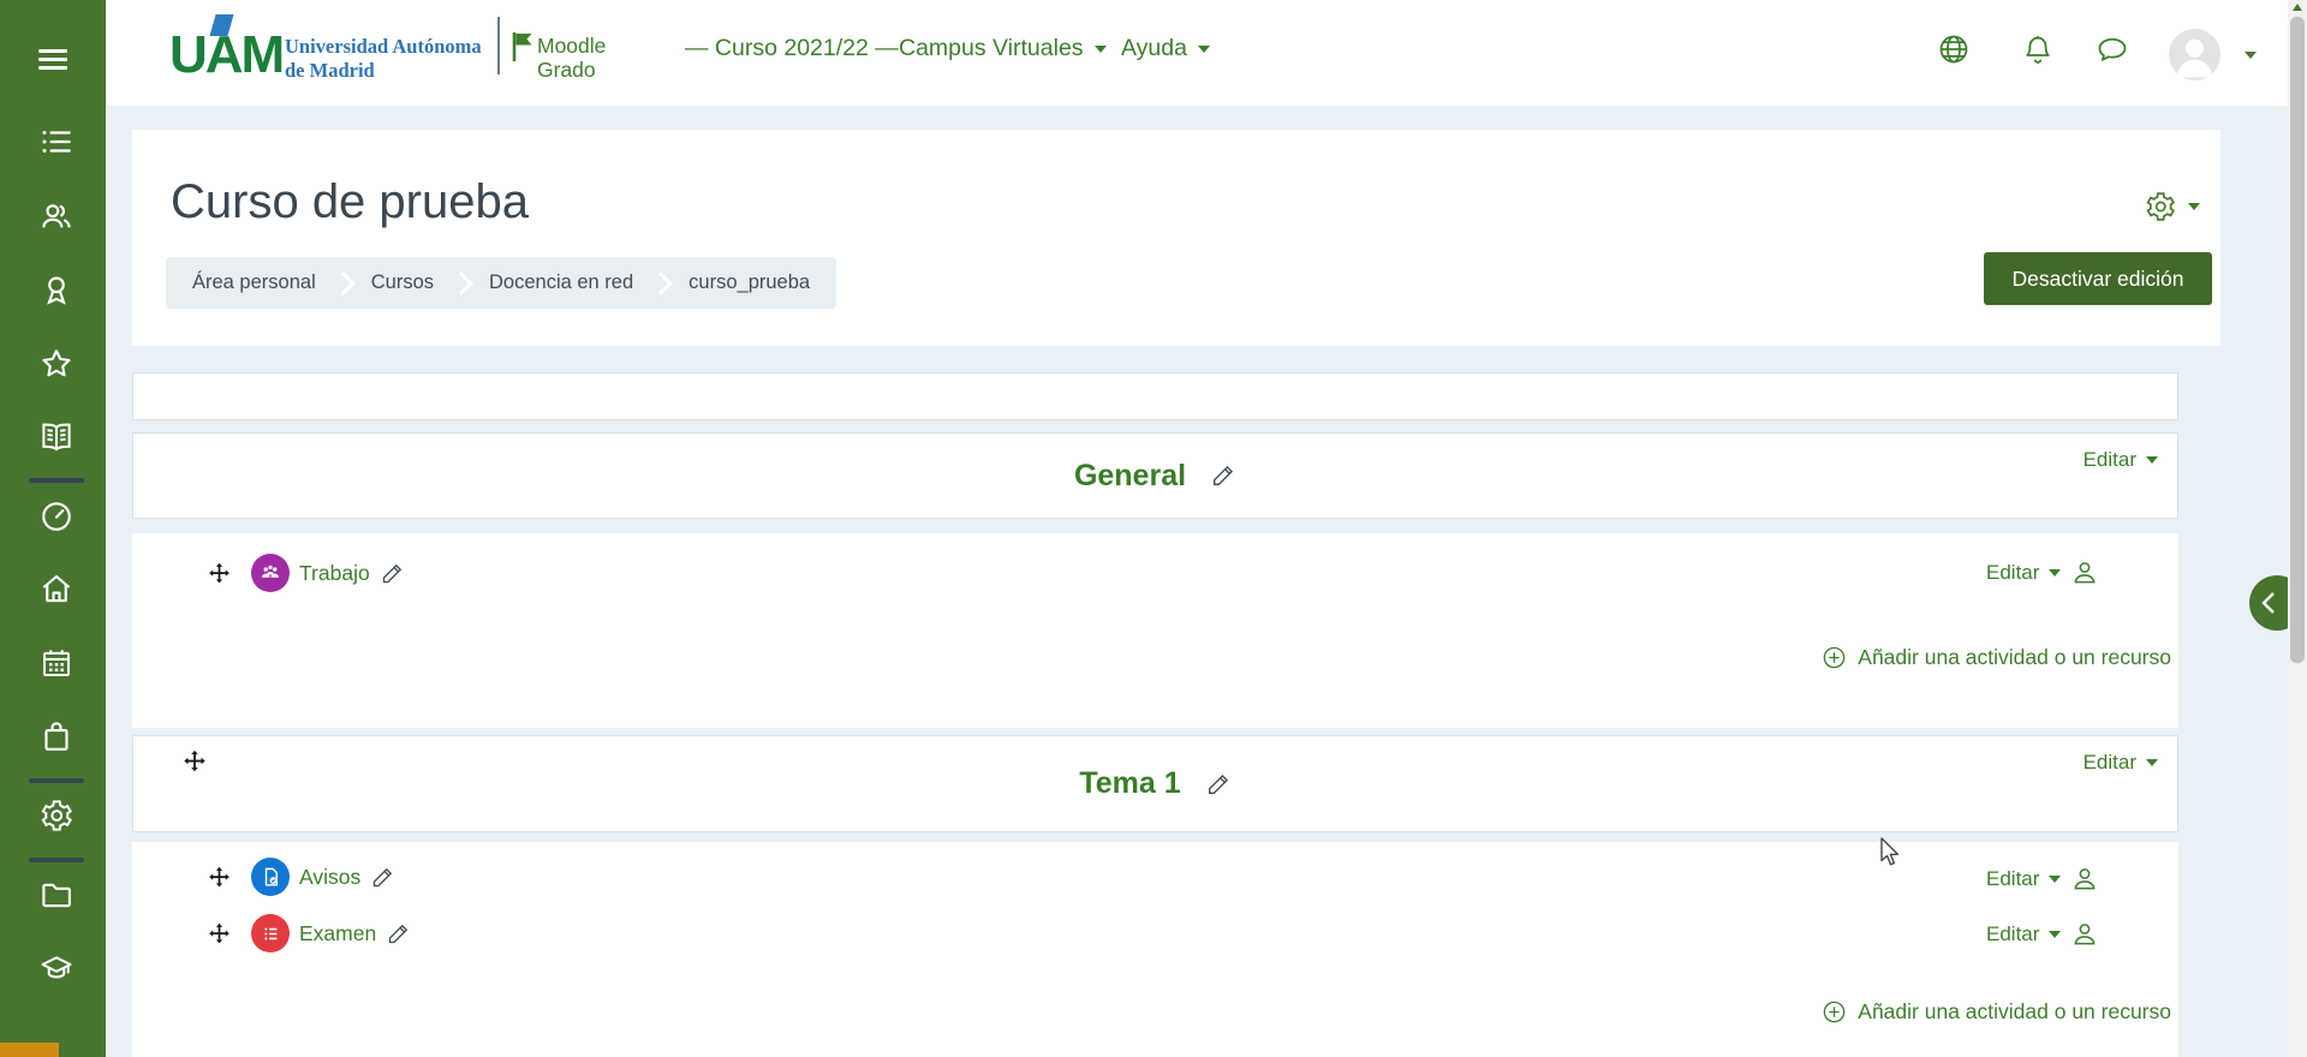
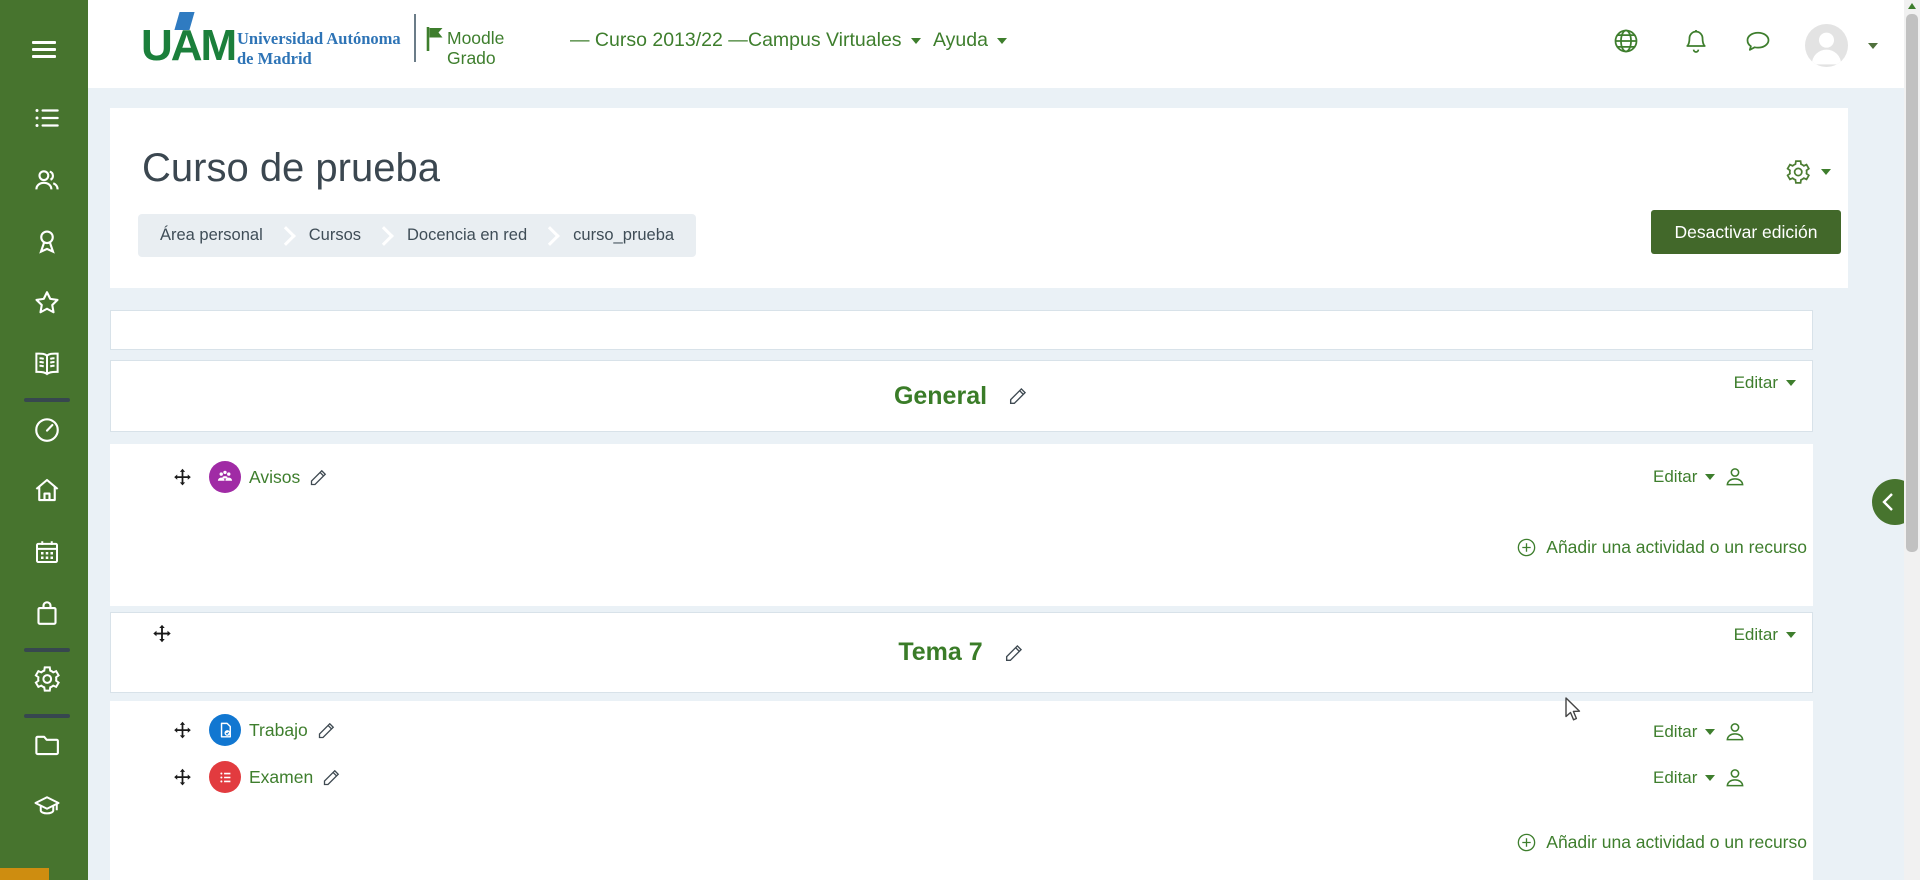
  UAM
  Universidad Autónoma
  de Madrid
  Moodle
  Grado
- — Curso 2021/22 —
+ — Curso 2013/22 —
  Campus Virtuales
  Ayuda
  Curso de prueba
  Área personal
  Cursos
  Docencia en red
  curso_prueba
  Desactivar edición
  General
  Editar
- Trabajo
+ Avisos
  Editar
  Añadir una actividad o un recurso
- Tema 1
+ Tema 7
  Editar
- Avisos
+ Trabajo
  Editar
  Examen
  Editar
  Añadir una actividad o un recurso
